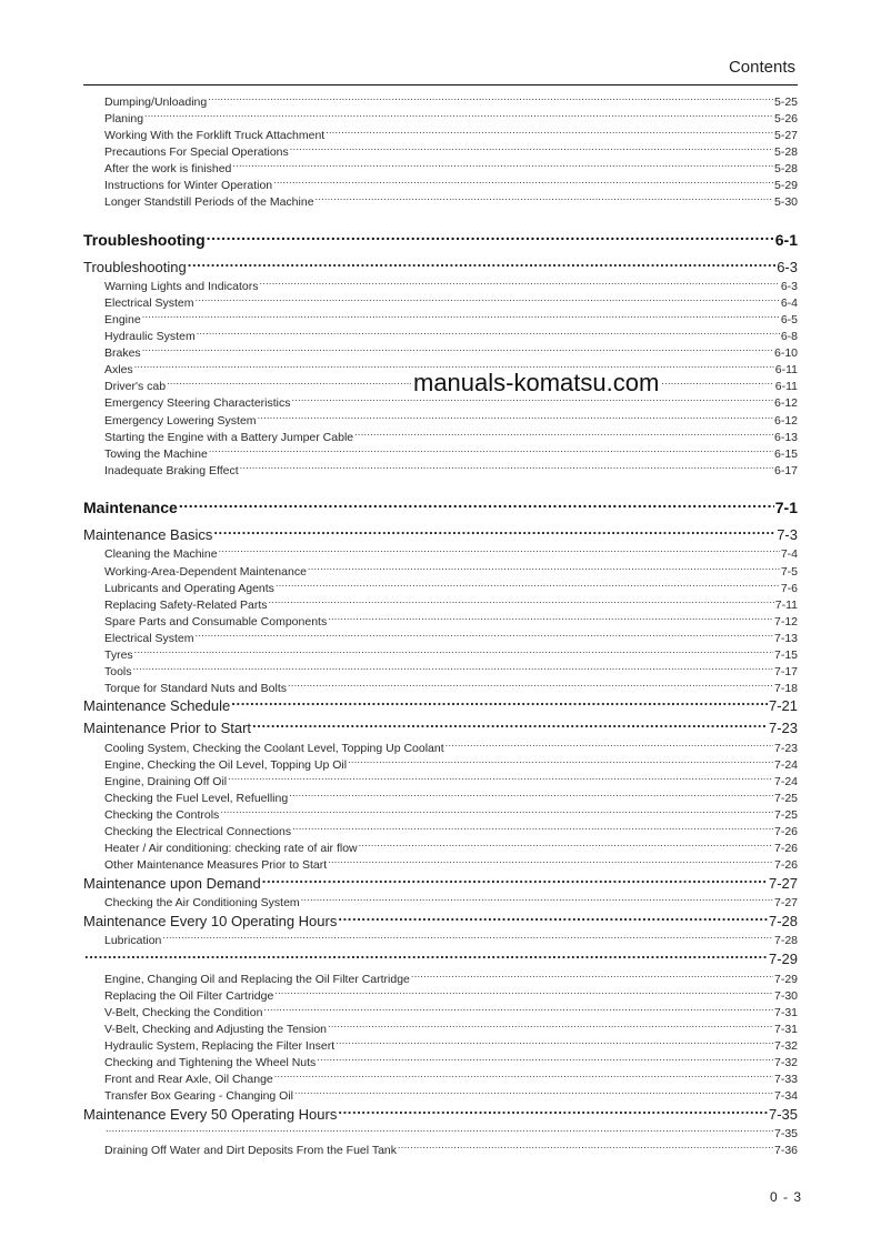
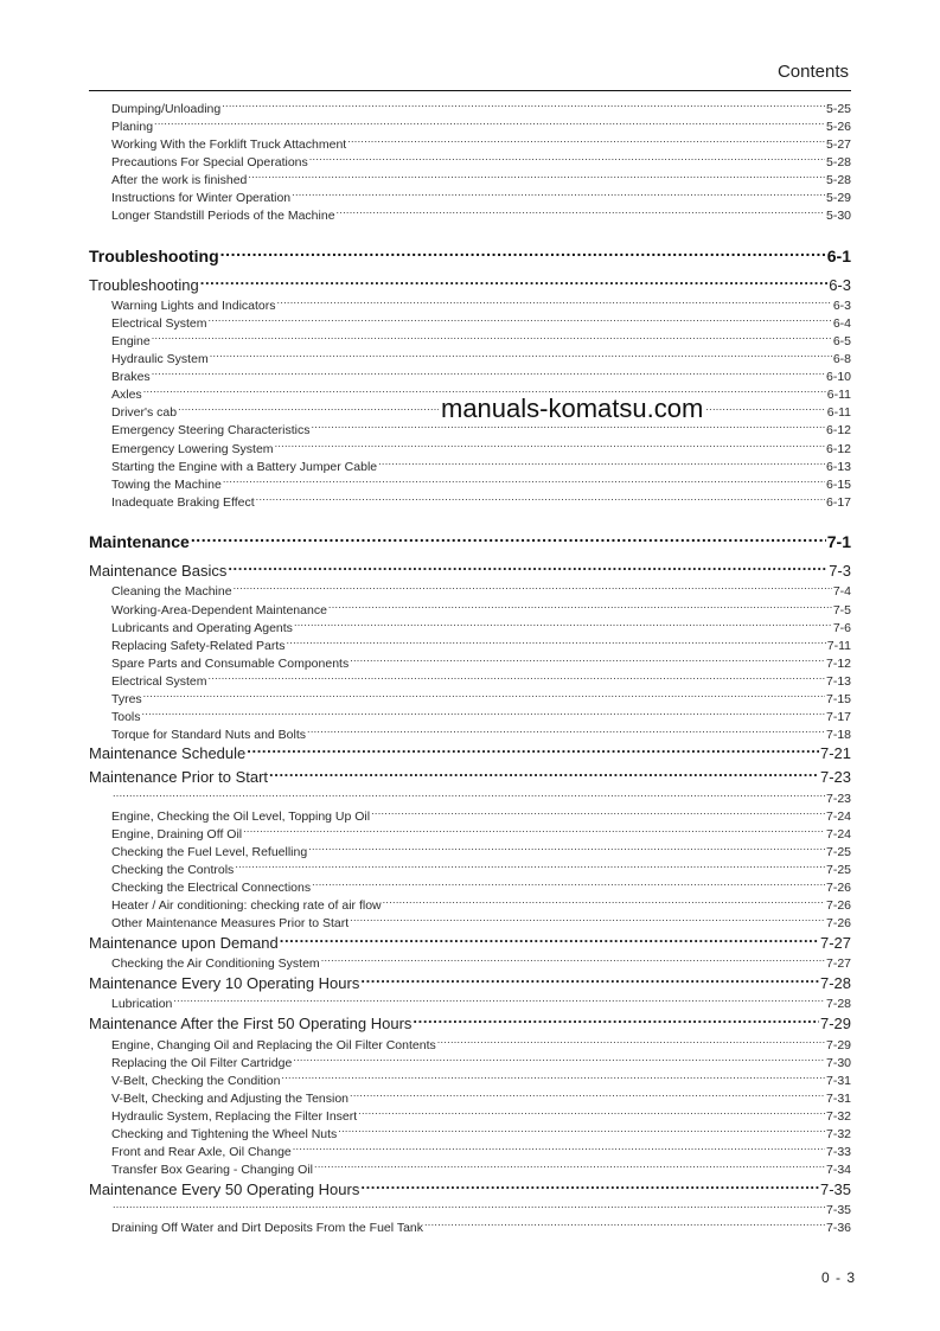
  Contents
  Dumping/Unloading
  5-25
  Planing
  5-26
  Working With the Forklift Truck Attachment
  5-27
  Precautions For Special Operations
  5-28
  After the work is finished
  5-28
  Instructions for Winter Operation
  5-29
  Longer Standstill Periods of the Machine
  5-30
  Troubleshooting
  6-1
  Troubleshooting
  6-3
  Warning Lights and Indicators
  6-3
  Electrical System
  6-4
  Engine
  6-5
  Hydraulic System
  6-8
  Brakes
  6-10
  Axles
  6-11
  Driver's cab
  6-11
  Emergency Steering Characteristics
  6-12
  Emergency Lowering System
  6-12
  Starting the Engine with a Battery Jumper Cable
  6-13
  Towing the Machine
  6-15
  Inadequate Braking Effect
  6-17
  Maintenance
  7-1
  Maintenance Basics
  7-3
  Cleaning the Machine
  7-4
  Working-Area-Dependent Maintenance
  7-5
  Lubricants and Operating Agents
  7-6
  Replacing Safety-Related Parts
  7-11
  Spare Parts and Consumable Components
  7-12
  Electrical System
  7-13
  Tyres
  7-15
  Tools
  7-17
  Torque for Standard Nuts and Bolts
  7-18
  Maintenance Schedule
  7-21
  Maintenance Prior to Start
  7-23
- Cooling System, Checking the Coolant Level, Topping Up Coolant
  7-23
  Engine, Checking the Oil Level, Topping Up Oil
  7-24
  Engine, Draining Off Oil
  7-24
  Checking the Fuel Level, Refuelling
  7-25
  Checking the Controls
  7-25
  Checking the Electrical Connections
  7-26
  Heater / Air conditioning: checking rate of air flow
  7-26
  Other Maintenance Measures Prior to Start
  7-26
  Maintenance upon Demand
  7-27
  Checking the Air Conditioning System
  7-27
  Maintenance Every 10 Operating Hours
  7-28
  Lubrication
  7-28
+ Maintenance After the First 50 Operating Hours
  7-29
- Engine, Changing Oil and Replacing the Oil Filter Cartridge
+ Engine, Changing Oil and Replacing the Oil Filter Contents
  7-29
  Replacing the Oil Filter Cartridge
  7-30
  V-Belt, Checking the Condition
  7-31
  V-Belt, Checking and Adjusting the Tension
  7-31
  Hydraulic System, Replacing the Filter Insert
  7-32
  Checking and Tightening the Wheel Nuts
  7-32
  Front and Rear Axle, Oil Change
  7-33
  Transfer Box Gearing - Changing Oil
  7-34
  Maintenance Every 50 Operating Hours
  7-35
  7-35
  Draining Off Water and Dirt Deposits From the Fuel Tank
  7-36
  manuals-komatsu.com
  0 - 3
